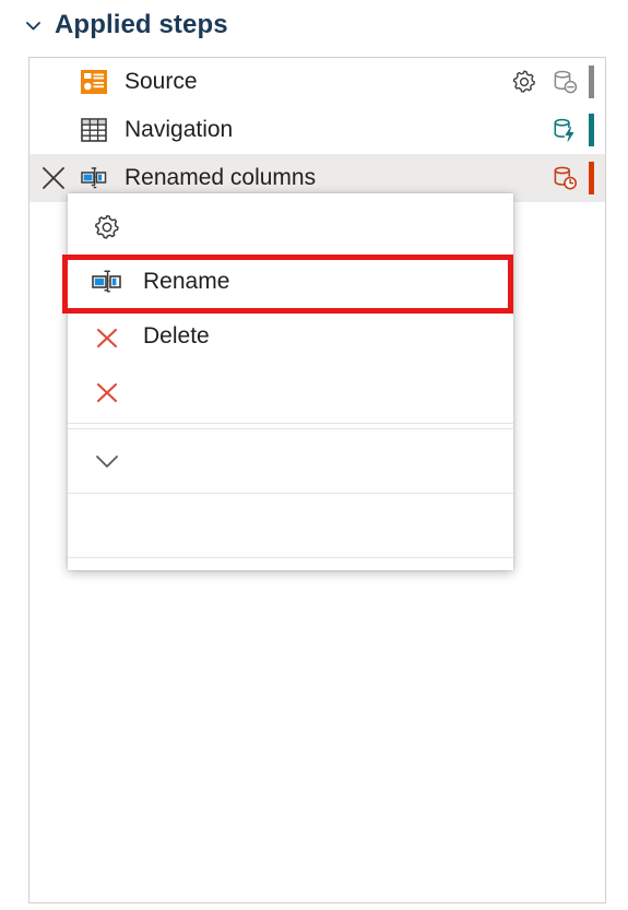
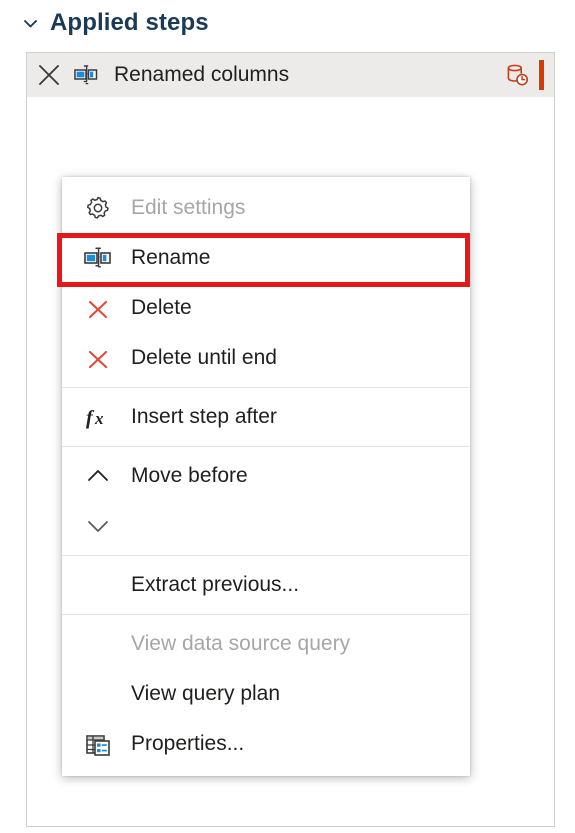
  Applied steps
- Source
- Navigation
  Renamed columns
+ Edit settings
  Rename
  Delete
+ Delete until end
+ f
+ x
+ Insert step after
+ Move before
+ Extract previous...
+ View data source query
+ View query plan
+ Properties...
